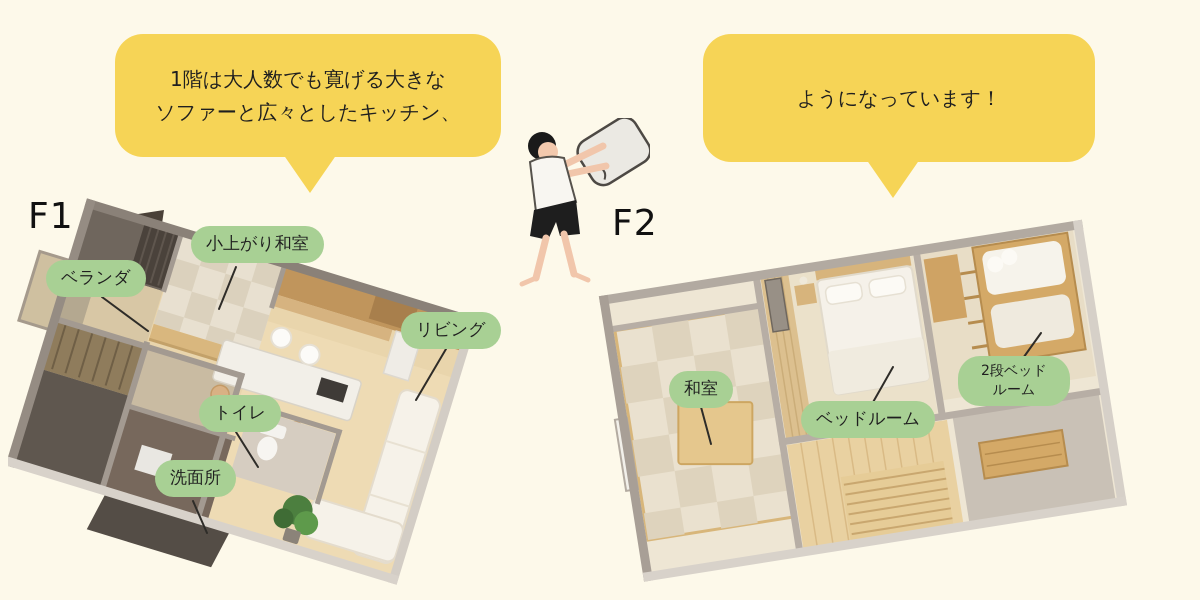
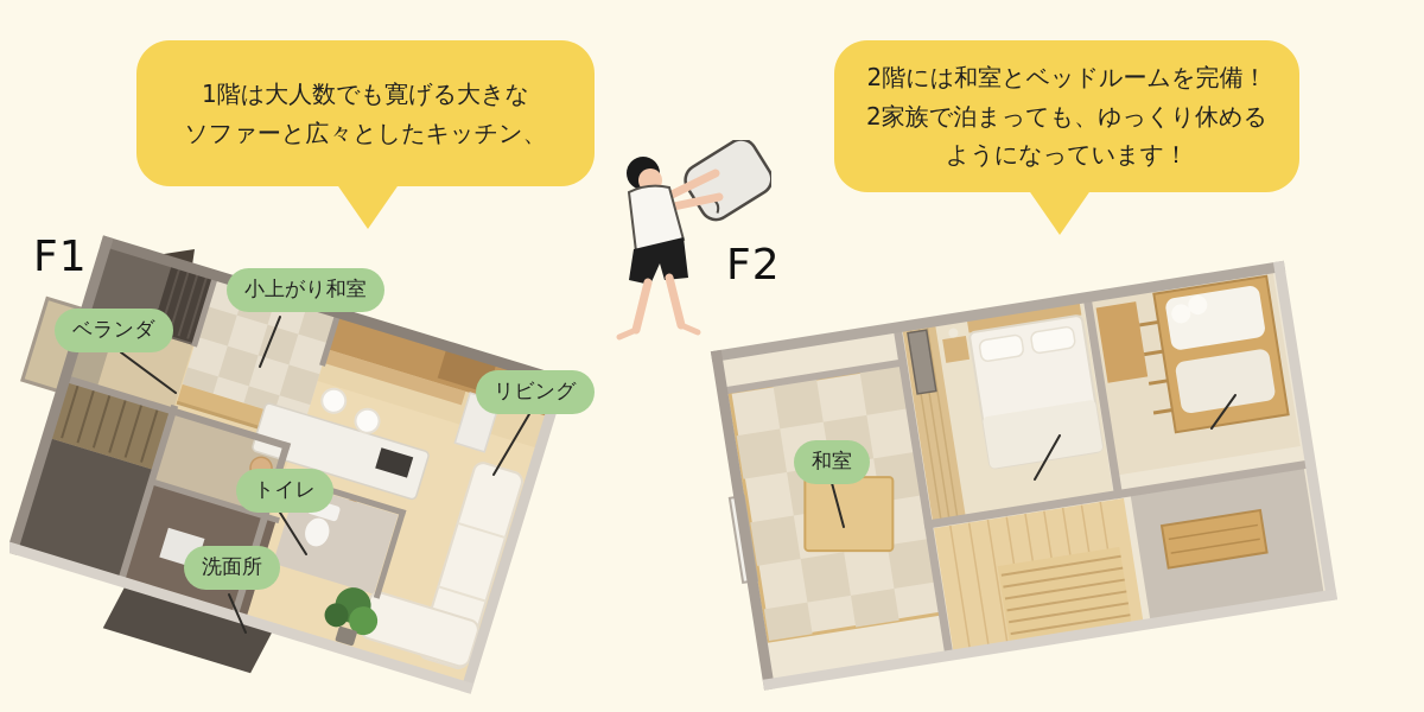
  F1
  F2
  1階は大人数でも寛げる大きな
  ソファーと広々としたキッチン、
+ 2階には和室とベッドルームを完備！
+ 2家族で泊まっても、ゆっくり休める
  ようになっています！
  ベランダ
  小上がり和室
  リビング
  トイレ
  洗面所
  和室
- ベッドルーム
- 2段ベッド
- ルーム
